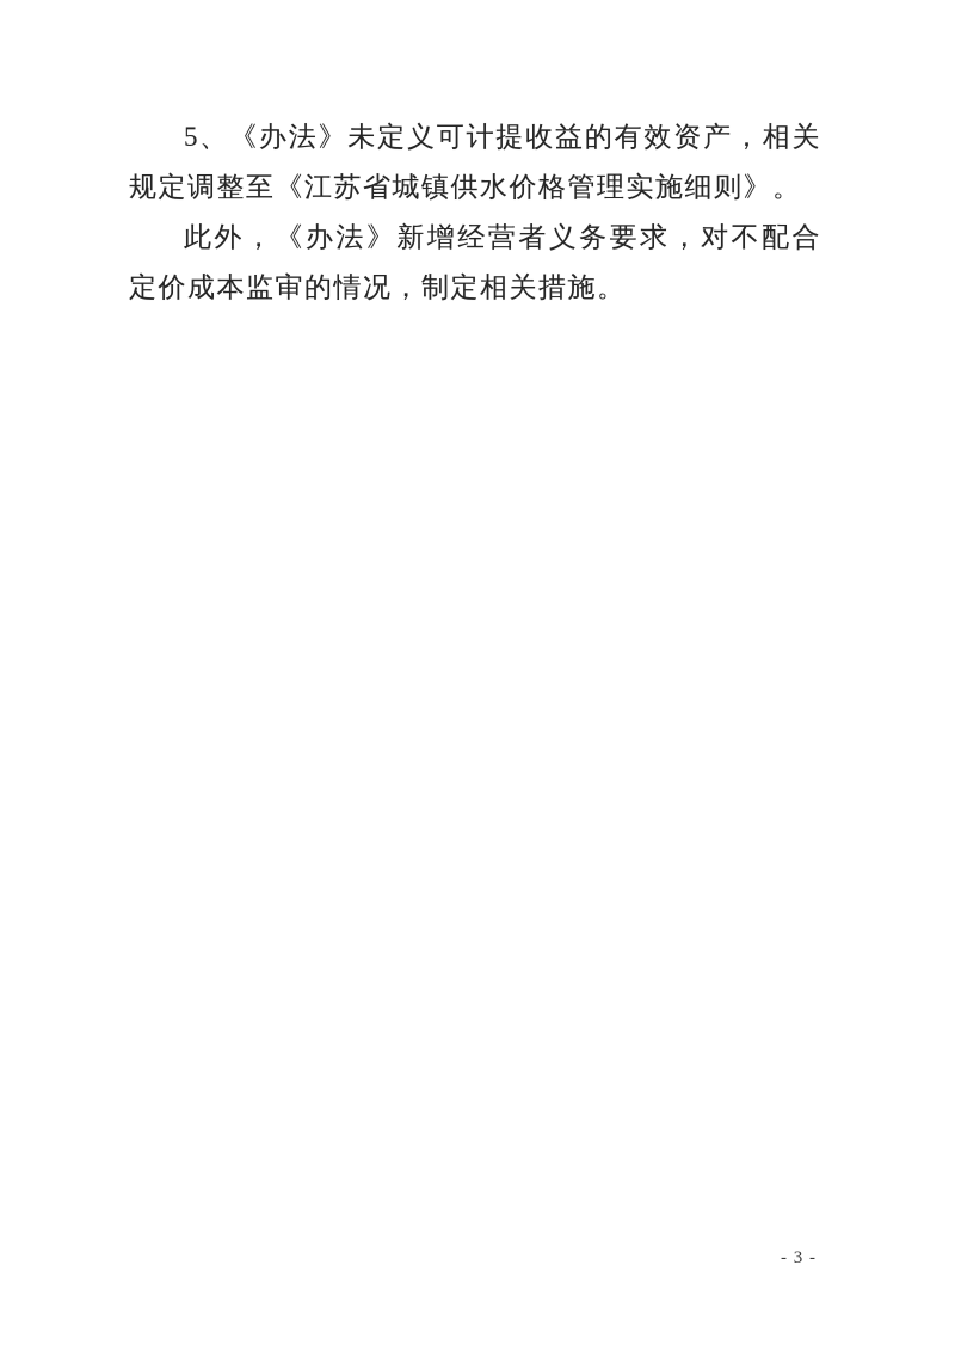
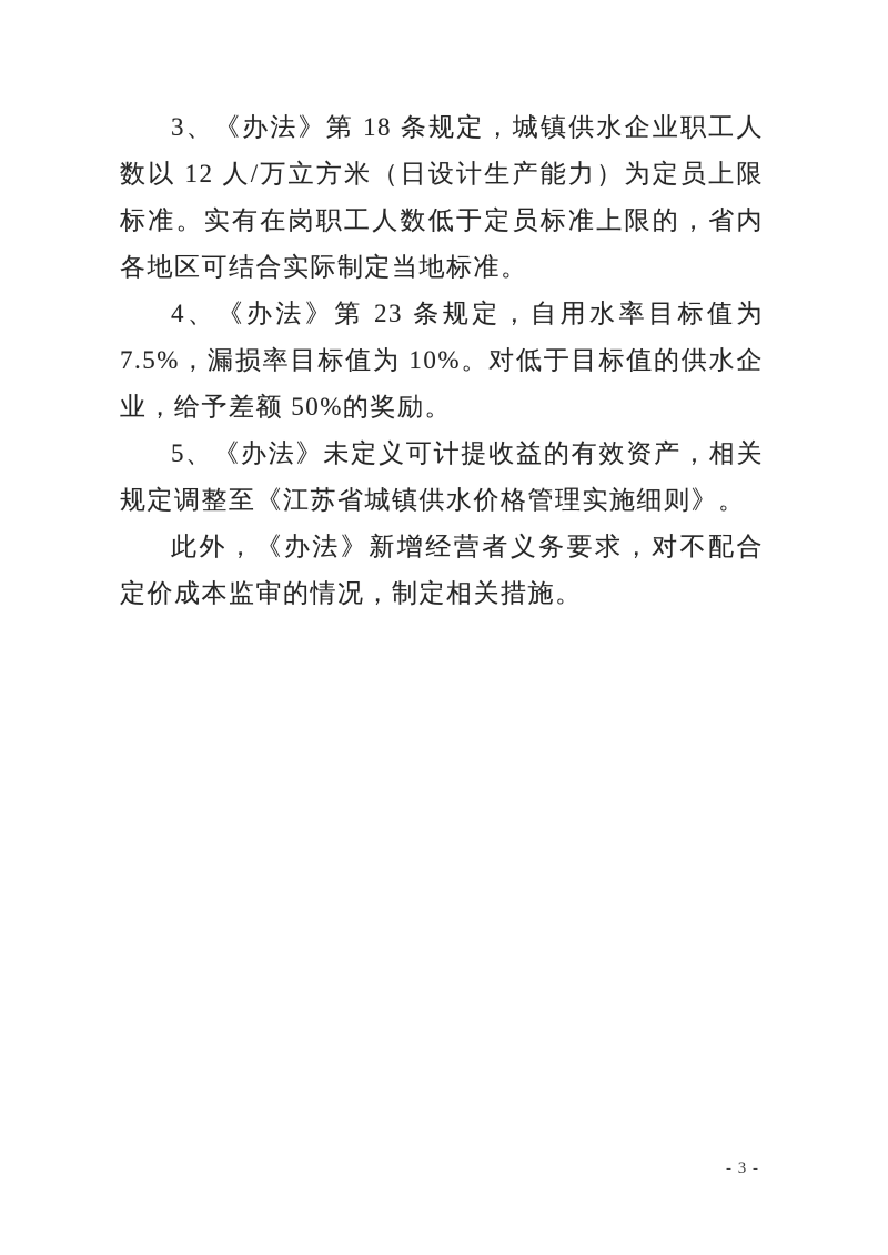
+ 3、《办法》第 18 条规定，城镇供水企业职工人数以 12 人/万立方米（日设计生产能力）为定员上限标准。实有在岗职工人数低于定员标准上限的，省内各地区可结合实际制定当地标准。
+ 4、《办法》第 23 条规定，自用水率目标值为 7.5%，漏损率目标值为 10%。对低于目标值的供水企业，给予差额 50%的奖励。
  5、《办法》未定义可计提收益的有效资产，相关规定调整至《江苏省城镇供水价格管理实施细则》。
  此外，《办法》新增经营者义务要求，对不配合定价成本监审的情况，制定相关措施。
  - 3 -
